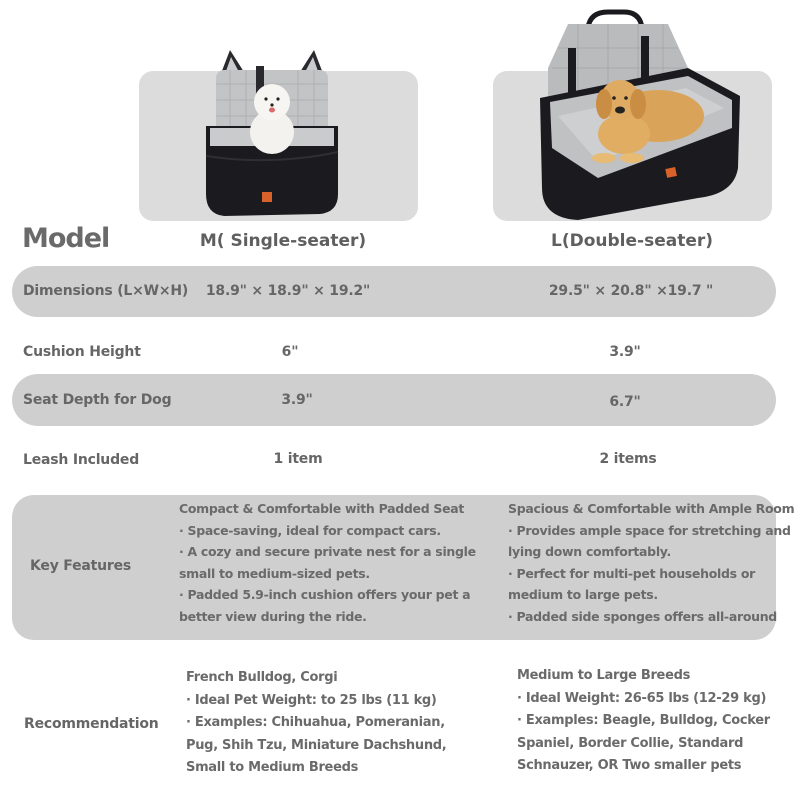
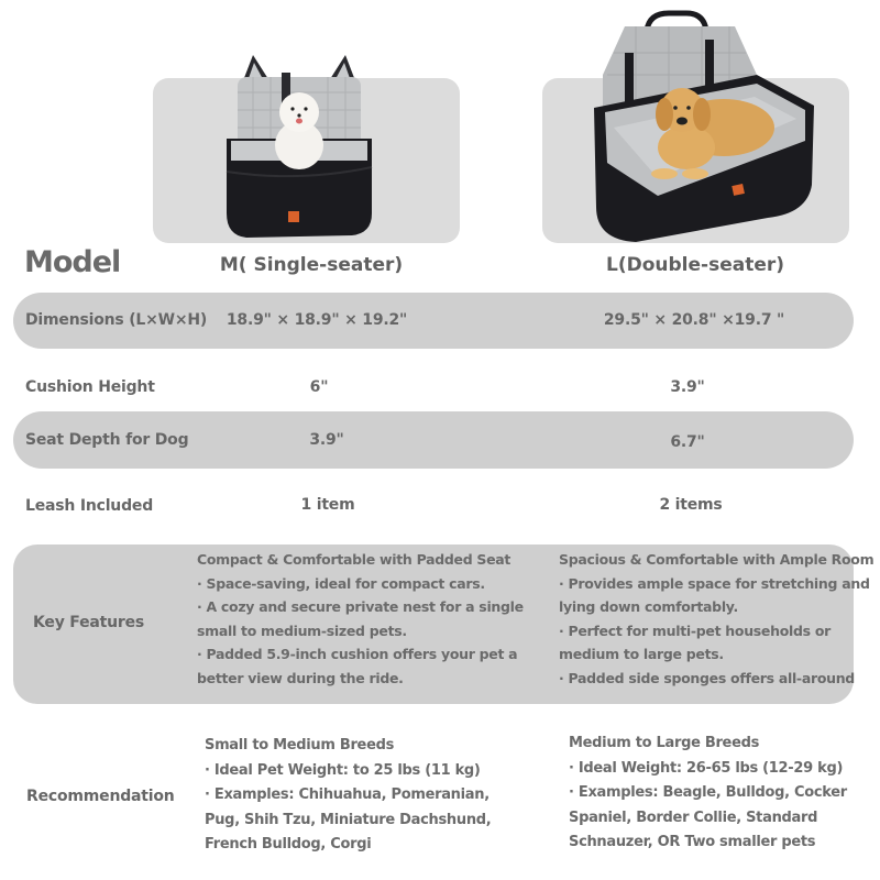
  Model
  M( Single-seater)
  L(Double-seater)
  Dimensions (L×W×H)
  18.9" × 18.9" × 19.2"
  29.5" × 20.8" ×19.7 "
  Cushion Height
  6"
  3.9"
  Seat Depth for Dog
  3.9"
  6.7"
  Leash Included
  1 item
  2 items
  Key Features
  Compact & Comfortable with Padded Seat
  · Space-saving, ideal for compact cars.
  · A cozy and secure private nest for a single
  small to medium-sized pets.
  · Padded 5.9-inch cushion offers your pet a
  better view during the ride.
  Spacious & Comfortable with Ample Room
  · Provides ample space for stretching and
  lying down comfortably.
  · Perfect for multi-pet households or
  medium to large pets.
  · Padded side sponges offers all-around
  Recommendation
- French Bulldog, Corgi
+ Small to Medium Breeds
  · Ideal Pet Weight: to 25 lbs (11 kg)
  · Examples: Chihuahua, Pomeranian,
  Pug, Shih Tzu, Miniature Dachshund,
- Small to Medium Breeds
+ French Bulldog, Corgi
  Medium to Large Breeds
  · Ideal Weight: 26-65 lbs (12-29 kg)
  · Examples: Beagle, Bulldog, Cocker
  Spaniel, Border Collie, Standard
  Schnauzer, OR Two smaller pets
